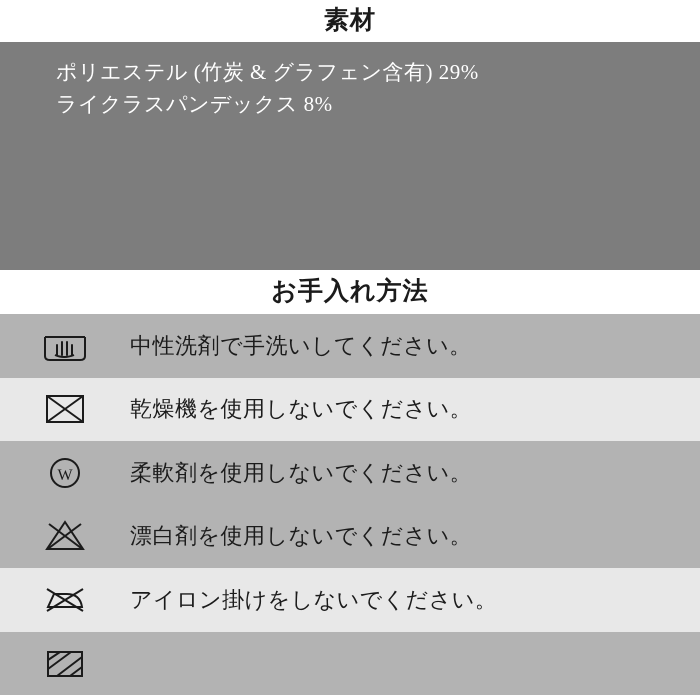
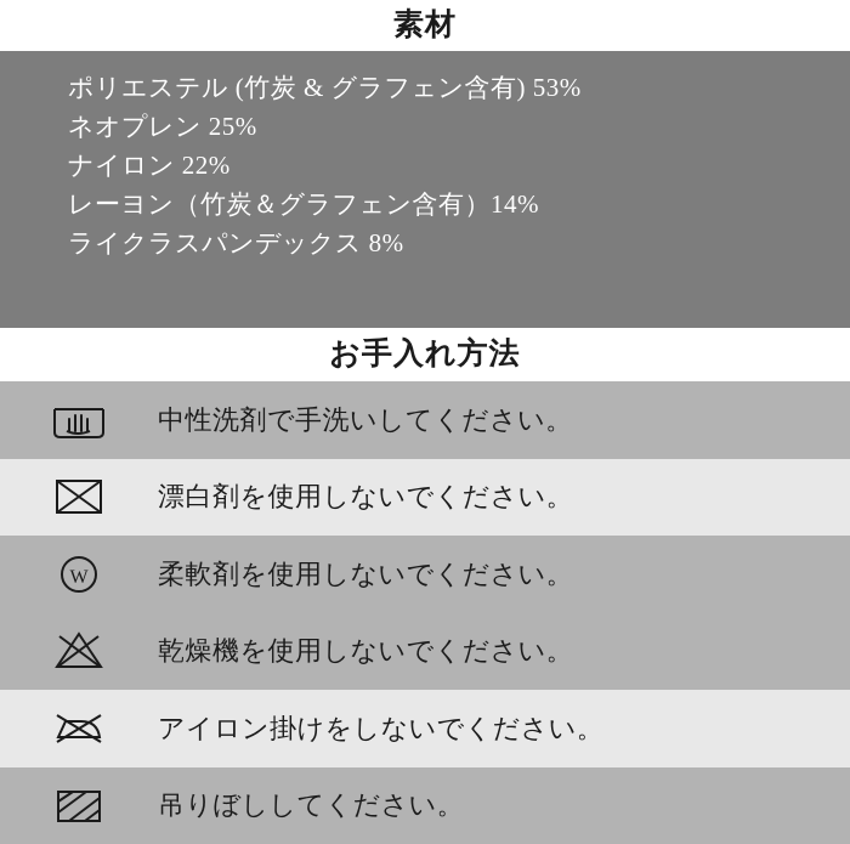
  素材
- ポリエステル (竹炭 & グラフェン含有) 29%
+ ポリエステル (竹炭 & グラフェン含有) 53%
+ ネオプレン 25%
+ ナイロン 22%
+ レーヨン（竹炭＆グラフェン含有）14%
  ライクラスパンデックス 8%
  お手入れ方法
  中性洗剤で手洗いしてください。
- 乾燥機を使用しないでください。
+ 漂白剤を使用しないでください。
  W
  柔軟剤を使用しないでください。
- 漂白剤を使用しないでください。
+ 乾燥機を使用しないでください。
  アイロン掛けをしないでください。
+ 吊りぼししてください。
